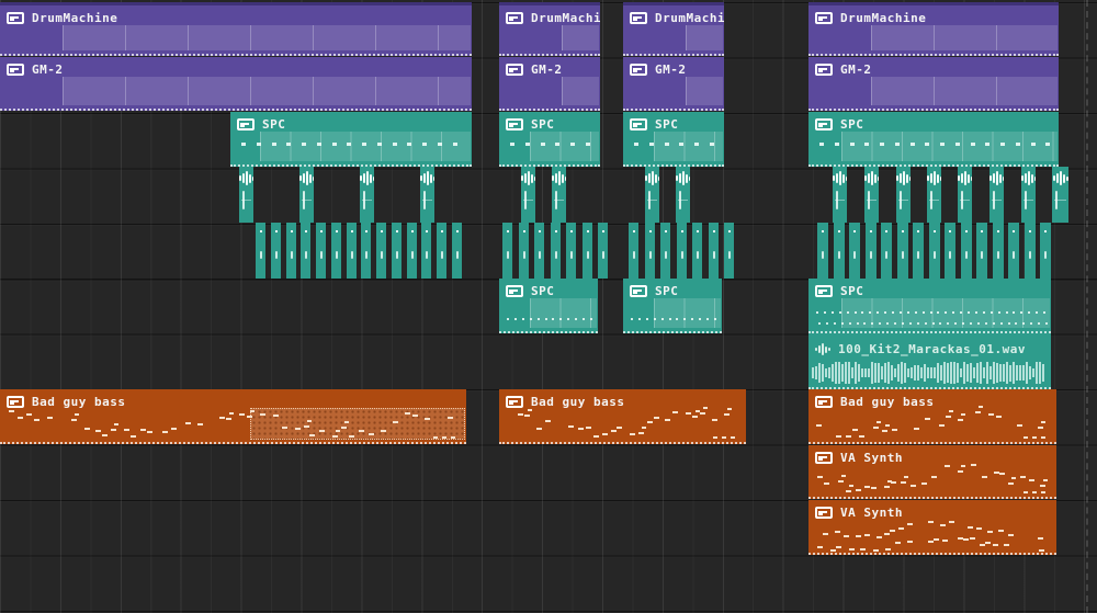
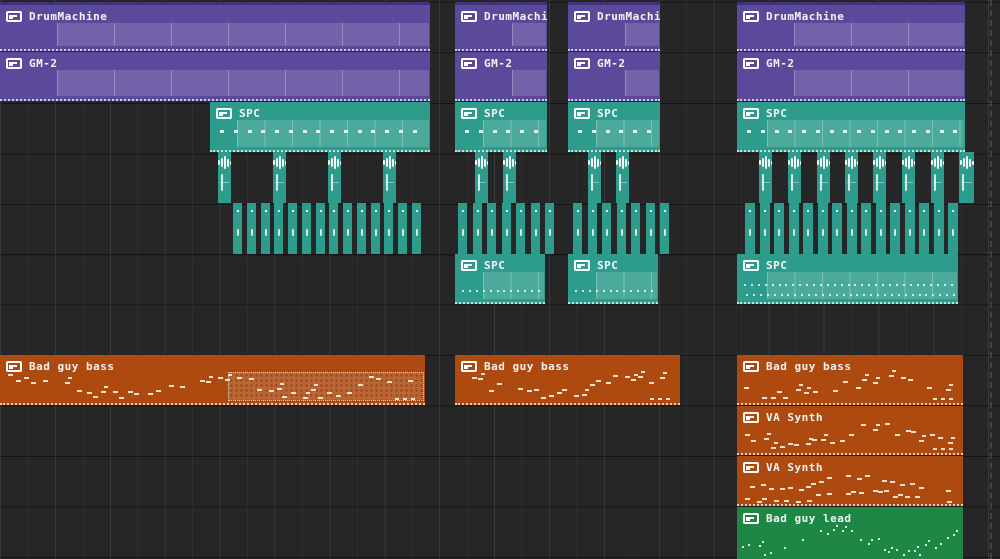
  DrumMachine
  DrumMachi
  DrumMachi
  DrumMachine
  GM-2
  GM-2
  GM-2
  GM-2
  SPC
  SPC
  SPC
  SPC
  SPC
  SPC
  SPC
- 100_Kit2_Marackas_01.wav
  Bad guy bass
  Bad guy bass
  Bad guy bass
  VA Synth
  VA Synth
+ Bad guy lead
